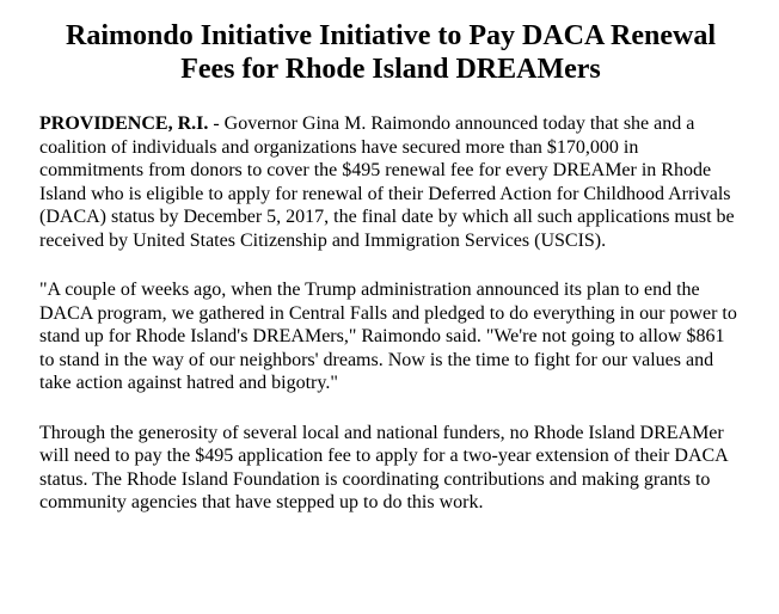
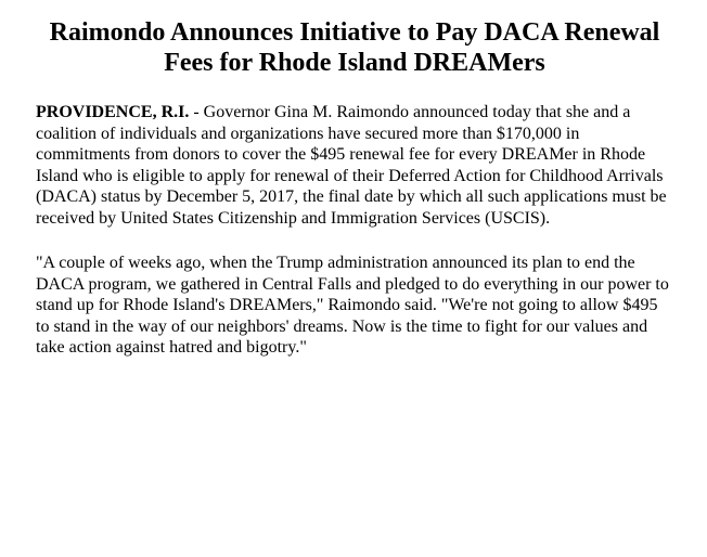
- Raimondo Initiative Initiative to Pay DACA Renewal Fees for Rhode Island DREAMers
+ Raimondo Announces Initiative to Pay DACA Renewal Fees for Rhode Island DREAMers
  PROVIDENCE, R.I. - Governor Gina M. Raimondo announced today that she and a coalition of individuals and organizations have secured more than $170,000 in commitments from donors to cover the $495 renewal fee for every DREAMer in Rhode Island who is eligible to apply for renewal of their Deferred Action for Childhood Arrivals (DACA) status by December 5, 2017, the final date by which all such applications must be received by United States Citizenship and Immigration Services (USCIS).
- "A couple of weeks ago, when the Trump administration announced its plan to end the DACA program, we gathered in Central Falls and pledged to do everything in our power to stand up for Rhode Island's DREAMers," Raimondo said. "We're not going to allow $861 to stand in the way of our neighbors' dreams. Now is the time to fight for our values and take action against hatred and bigotry."
+ "A couple of weeks ago, when the Trump administration announced its plan to end the DACA program, we gathered in Central Falls and pledged to do everything in our power to stand up for Rhode Island's DREAMers," Raimondo said. "We're not going to allow $495 to stand in the way of our neighbors' dreams. Now is the time to fight for our values and take action against hatred and bigotry."
- Through the generosity of several local and national funders, no Rhode Island DREAMer will need to pay the $495 application fee to apply for a two-year extension of their DACA status. The Rhode Island Foundation is coordinating contributions and making grants to community agencies that have stepped up to do this work.
